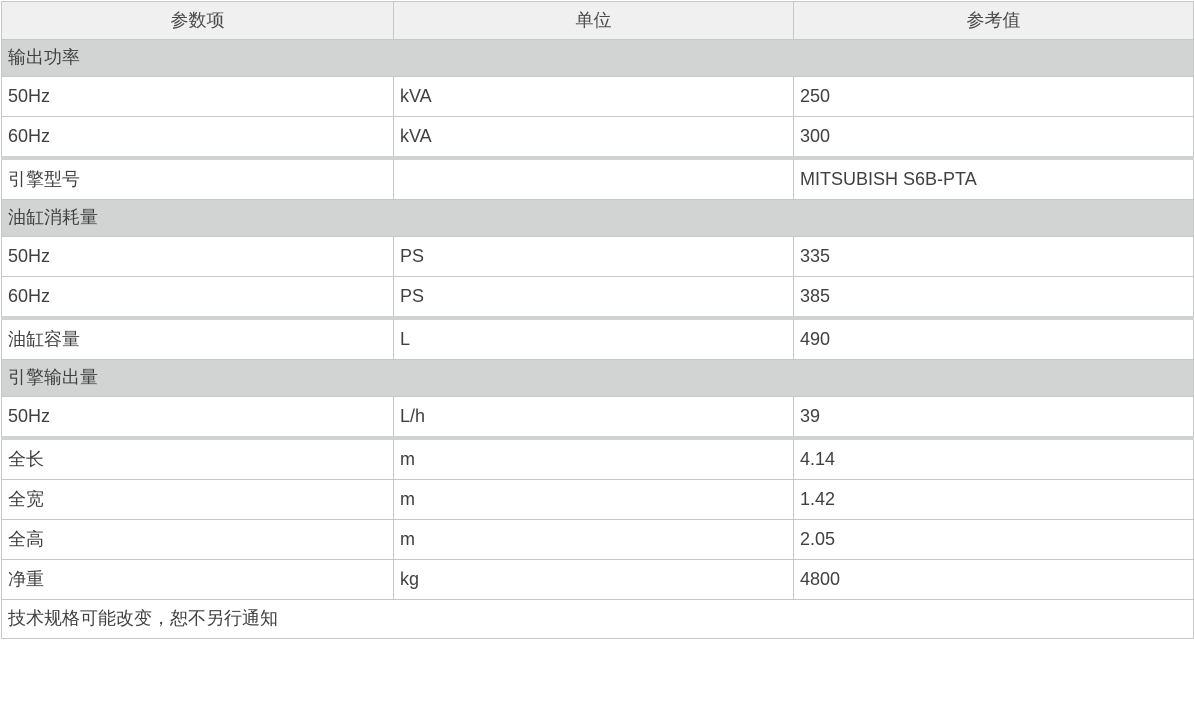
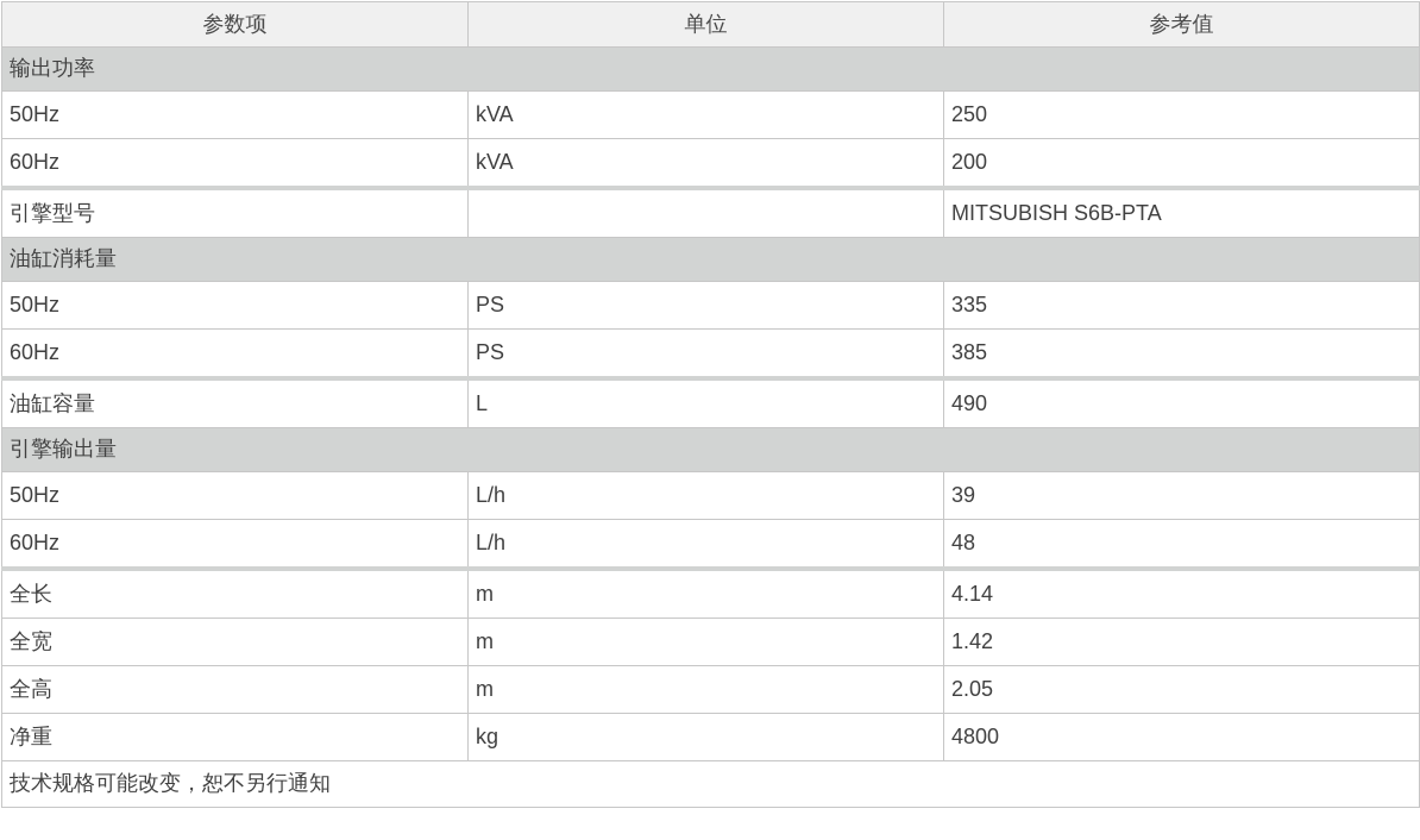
  参数项	单位	参考值
  输出功率
  50Hz	kVA	250
- 60Hz	kVA	300
+ 60Hz	kVA	200
  引擎型号		MITSUBISH S6B-PTA
  油缸消耗量
  50Hz	PS	335
  60Hz	PS	385
  油缸容量	L	490
  引擎输出量
  50Hz	L/h	39
+ 60Hz	L/h	48
  全长	m	4.14
  全宽	m	1.42
  全高	m	2.05
  净重	kg	4800
  技术规格可能改变，恕不另行通知
